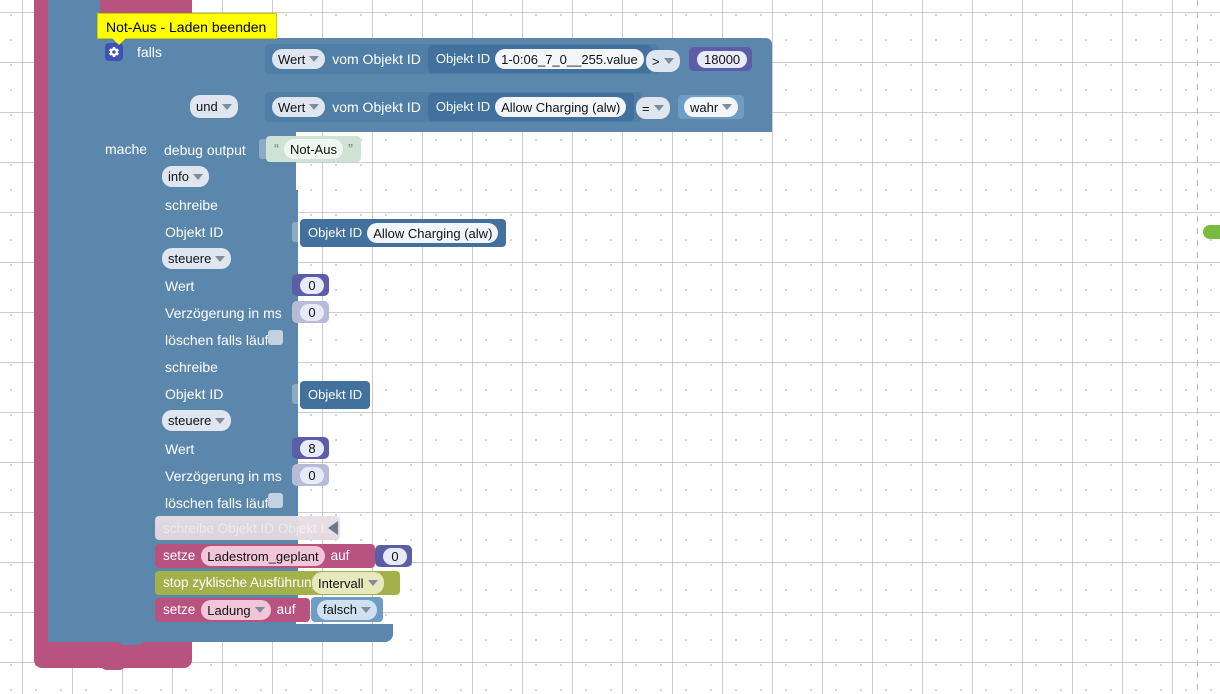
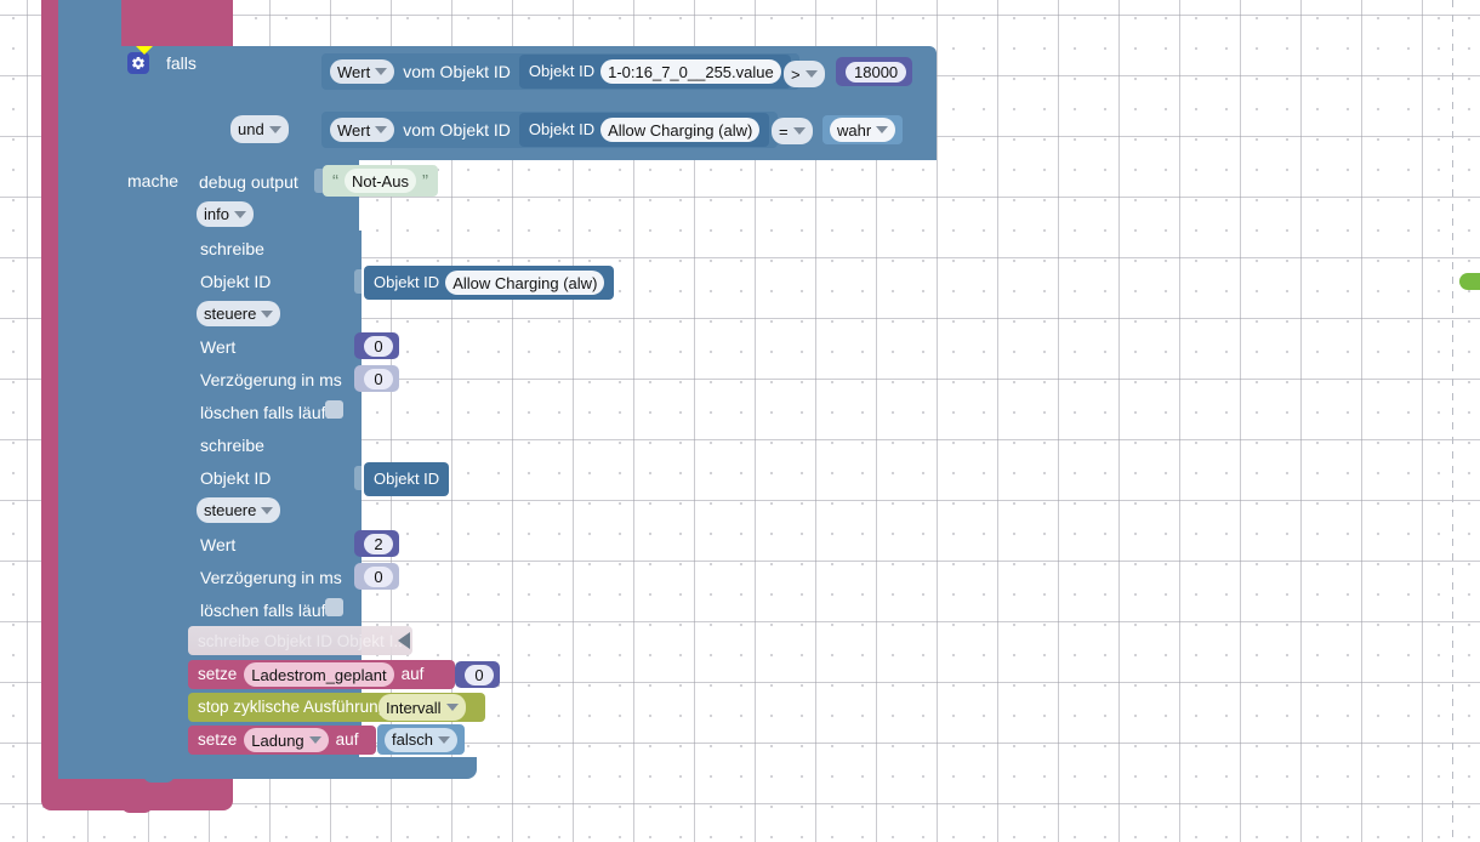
- Not-Aus - Laden beenden
  falls
  Wert
  vom Objekt ID
  Objekt ID
- 1-0:06_7_0__255.value
+ 1-0:16_7_0__255.value
  >
  18000
  und
  Wert
  vom Objekt ID
  Objekt ID
  Allow Charging (alw)
  =
  wahr
  mache
  debug output
  “
  Not-Aus
  ”
  info
  schreibe
  Objekt ID
  Objekt ID
  Allow Charging (alw)
  steuere
  Wert
  0
  Verzögerung in ms
  0
  löschen falls läuf
  schreibe
  Objekt ID
  Objekt ID
  steuere
  Wert
- 8
+ 2
  Verzögerung in ms
  0
  löschen falls läuf
  schreibe Objekt ID Objekt I..
  setze
  Ladestrom_geplant
  auf
  0
  stop zyklische Ausführun
  Intervall
  setze
  Ladung
  auf
  falsch
